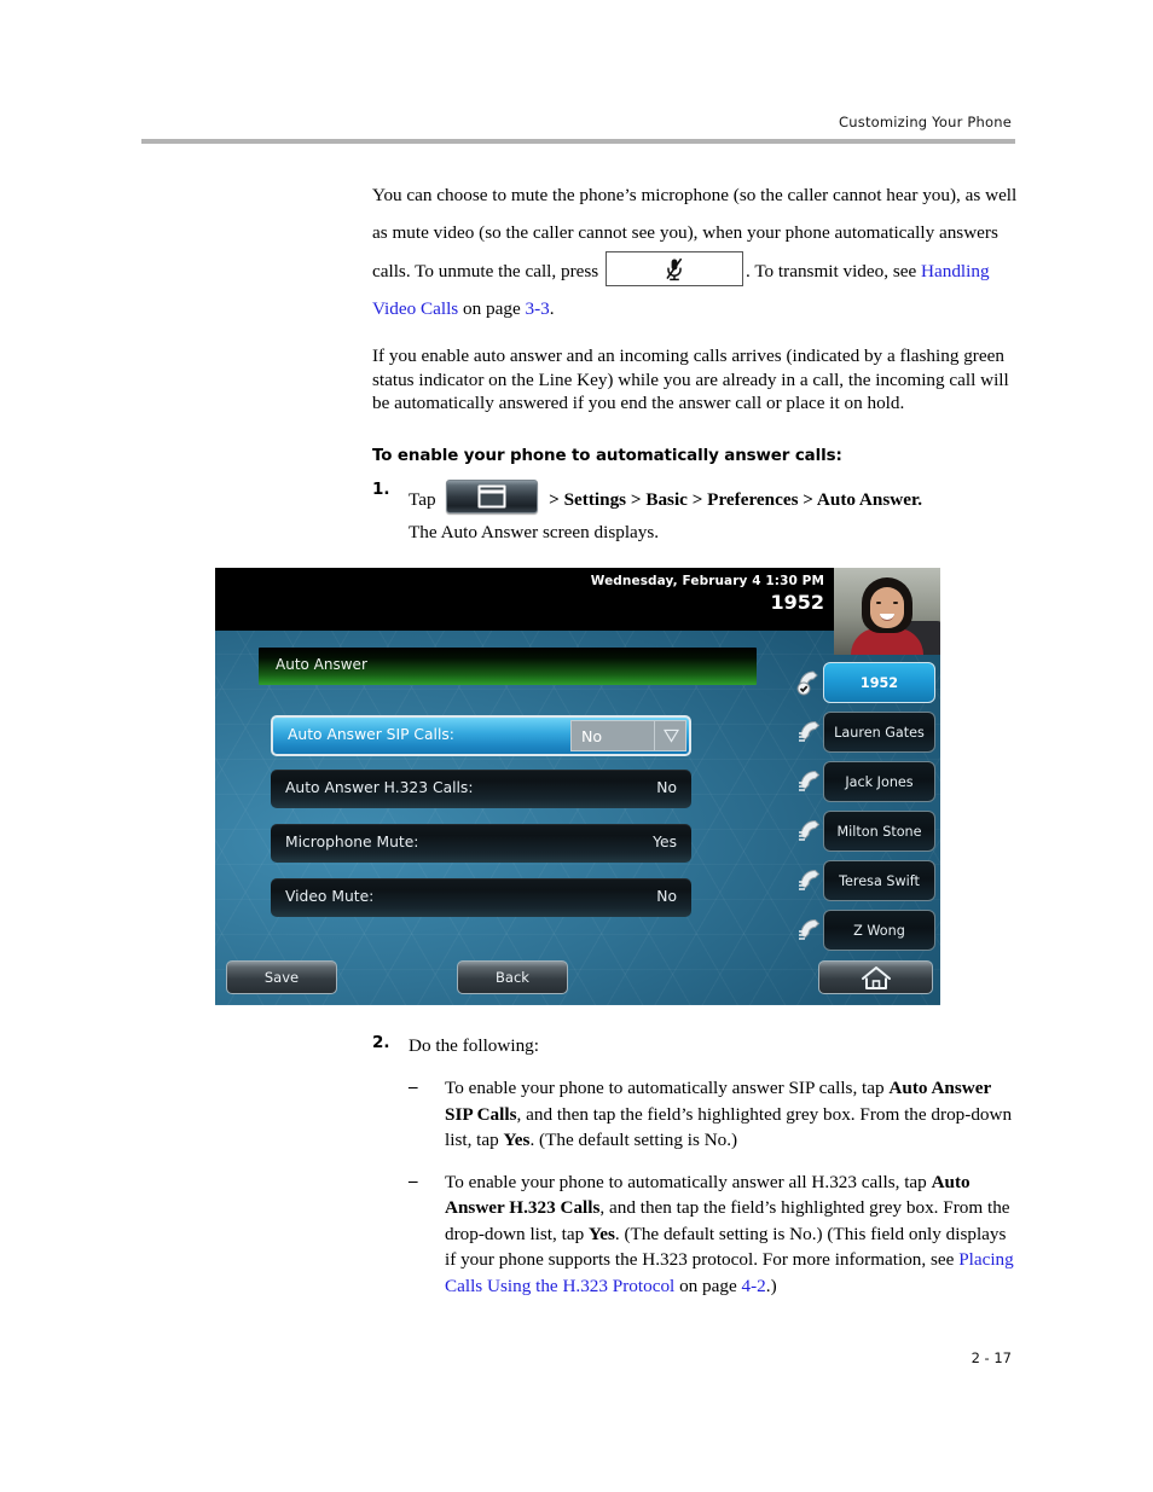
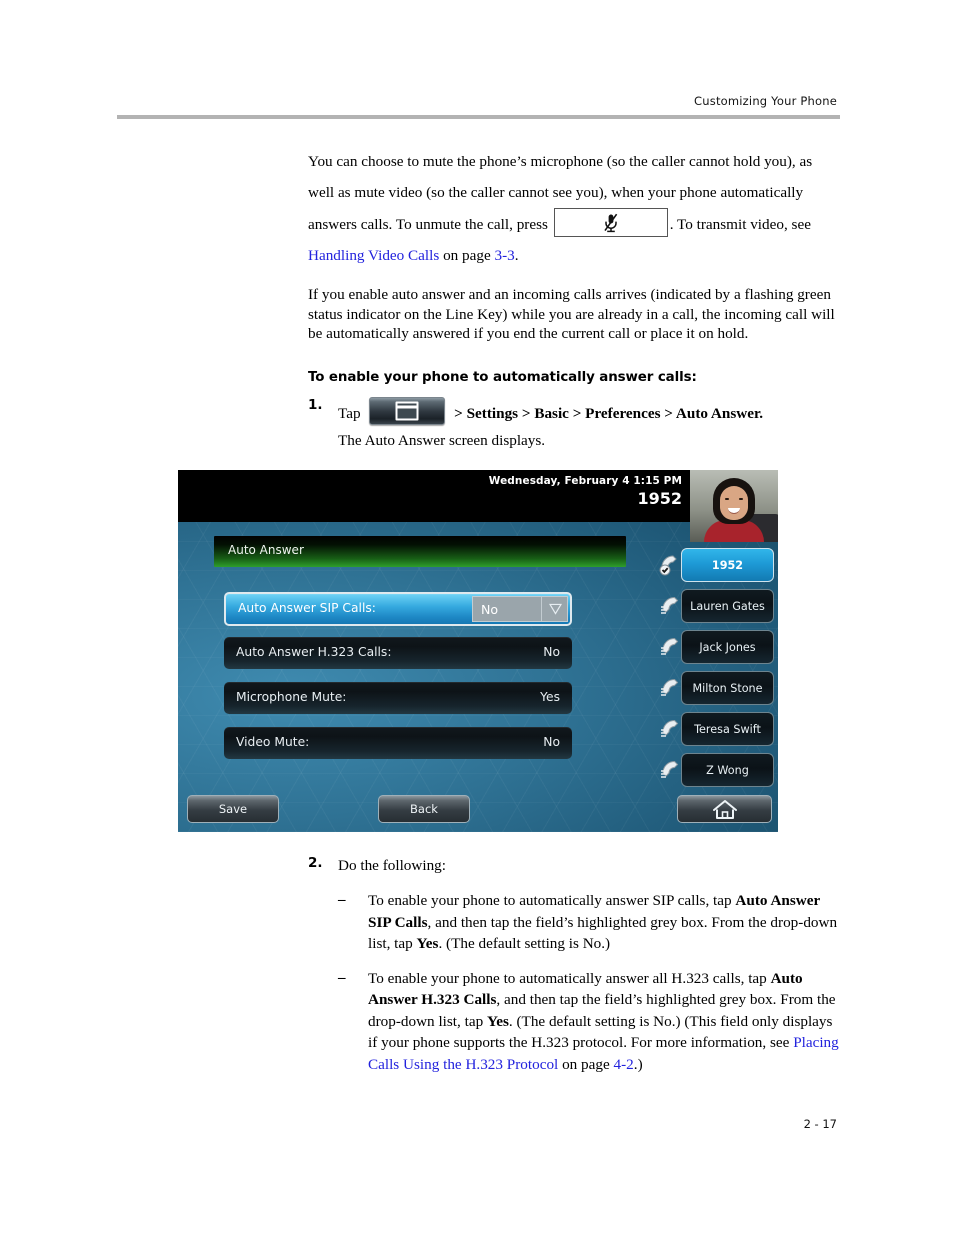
  Customizing Your Phone
- You can choose to mute the phone’s microphone (so the caller cannot hear you), as well as mute video (so the caller cannot see you), when your phone automatically answers calls. To unmute the call, press . To transmit video, see Handling Video Calls on page 3-3.
+ You can choose to mute the phone’s microphone (so the caller cannot hold you), as well as mute video (so the caller cannot see you), when your phone automatically answers calls. To unmute the call, press . To transmit video, see Handling Video Calls on page 3-3.
- If you enable auto answer and an incoming calls arrives (indicated by a flashing green status indicator on the Line Key) while you are already in a call, the incoming call will be automatically answered if you end the answer call or place it on hold.
+ If you enable auto answer and an incoming calls arrives (indicated by a flashing green status indicator on the Line Key) while you are already in a call, the incoming call will be automatically answered if you end the current call or place it on hold.
  To enable your phone to automatically answer calls:
  1.
  Tap > Settings > Basic > Preferences > Auto Answer.
  The Auto Answer screen displays.
- Wednesday, February 4 1:30 PM
+ Wednesday, February 4 1:15 PM
  1952
  Auto Answer
  Auto Answer SIP Calls:
  No
  Auto Answer H.323 Calls:
  No
  Microphone Mute:
  Yes
  Video Mute:
  No
  1952
  Lauren Gates
  Jack Jones
  Milton Stone
  Teresa Swift
  Z Wong
  Save
  Back
  2.
  Do the following:
  –
  To enable your phone to automatically answer SIP calls, tap Auto Answer SIP Calls, and then tap the field’s highlighted grey box. From the drop-down list, tap Yes. (The default setting is No.)
  –
  To enable your phone to automatically answer all H.323 calls, tap Auto Answer H.323 Calls, and then tap the field’s highlighted grey box. From the drop-down list, tap Yes. (The default setting is No.) (This field only displays if your phone supports the H.323 protocol. For more information, see Placing Calls Using the H.323 Protocol on page 4-2.)
  2 - 17
